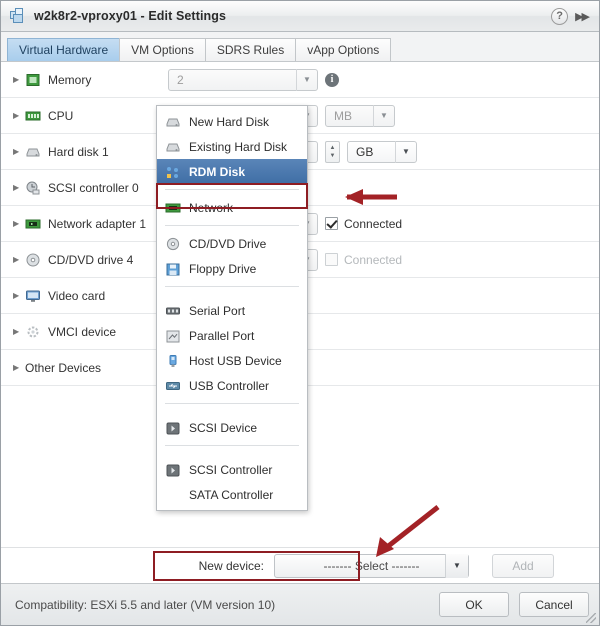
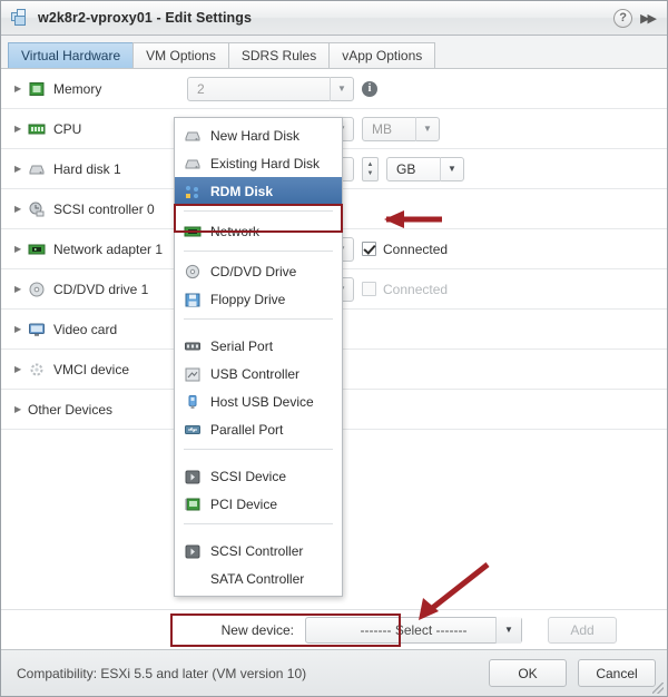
  w2k8r2-vproxy01 - Edit Settings
  ?
  ▶▶
  Virtual Hardware
  VM Options
  SDRS Rules
  vApp Options
  ▶
  Memory
  2
  ▼
  i
  ▶
  CPU
  MB
  ▼
  ▶
  Hard disk 1
  GB
  ▼
  ▶
  SCSI controller 0
  ▶
  Network adapter 1
  Connected
  ▶
- CD/DVD drive 4
+ CD/DVD drive 1
  Connected
  ▶
  Video card
  ▶
  VMCI device
  ▶
  Other Devices
  New Hard Disk
  Existing Hard Disk
  RDM Disk
  Network
  CD/DVD Drive
  Floppy Drive
  Serial Port
- Parallel Port
+ USB Controller
  Host USB Device
- USB Controller
+ Parallel Port
  SCSI Device
+ PCI Device
  SCSI Controller
  SATA Controller
  New device:
  ------- Select -------
  ▼
  Add
  Compatibility: ESXi 5.5 and later (VM version 10)
  OK
  Cancel
